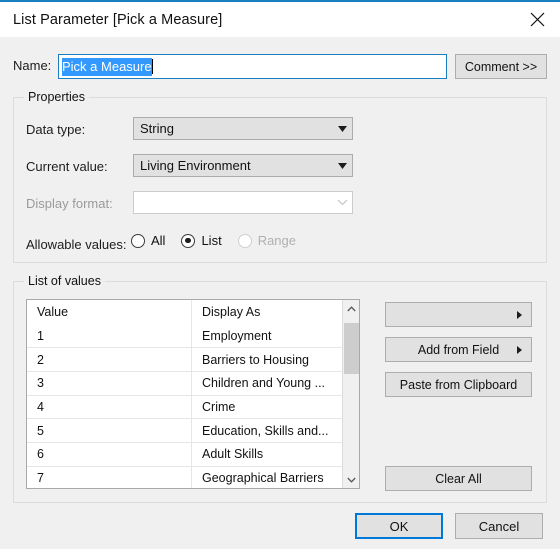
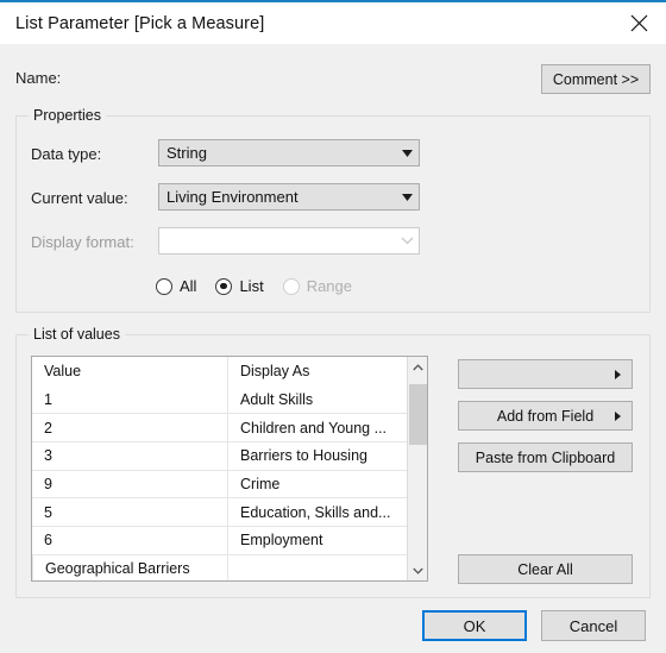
  List Parameter [Pick a Measure]
  Name:
- Pick a Measure
  Comment >>
  Properties
  Data type:
  String
  Current value:
  Living Environment
  Display format:
- Allowable values:
  All
  List
  Range
  List of values
  Value
  Display As
  1
- Employment
+ Adult Skills
  2
- Barriers to Housing
+ Children and Young ...
  3
- Children and Young ...
+ Barriers to Housing
- 4
+ 9
  Crime
  5
  Education, Skills and...
  6
- Adult Skills
+ Employment
- 7
  Geographical Barriers
  Add from Field
  Paste from Clipboard
  Clear All
  OK
  Cancel
